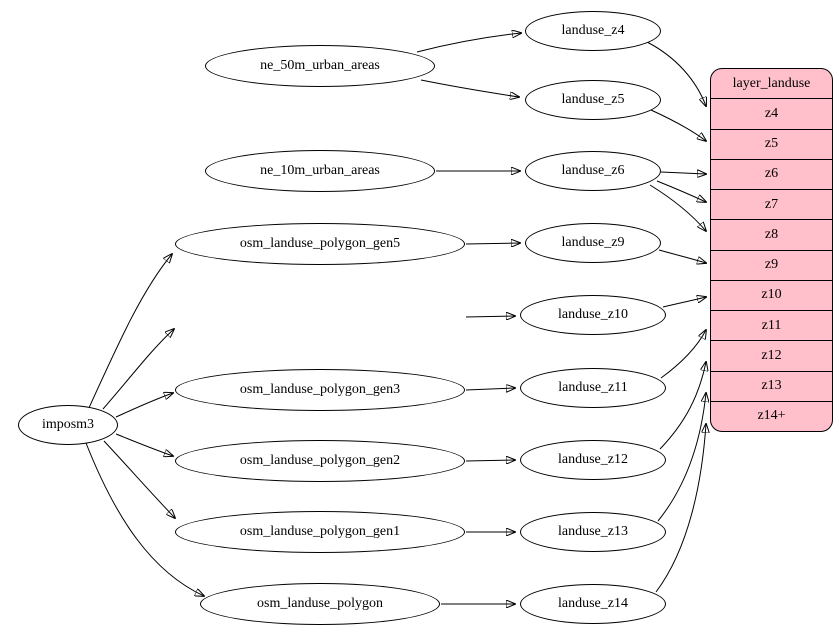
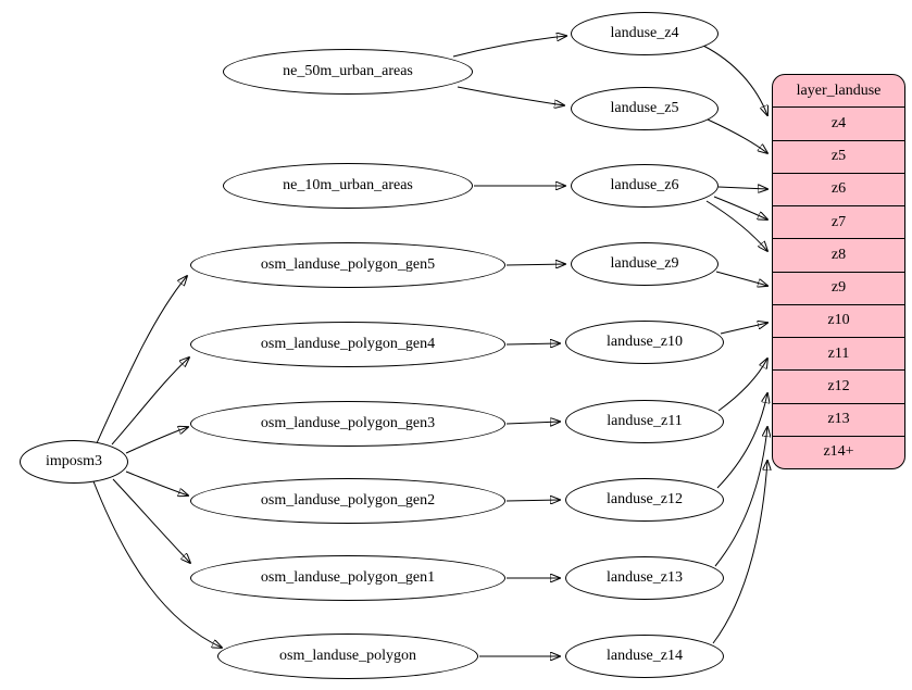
  imposm3
  ne_50m_urban_areas
  ne_10m_urban_areas
  osm_landuse_polygon_gen5
+ osm_landuse_polygon_gen4
  osm_landuse_polygon_gen3
  osm_landuse_polygon_gen2
  osm_landuse_polygon_gen1
  osm_landuse_polygon
  landuse_z4
  landuse_z5
  landuse_z6
  landuse_z9
  landuse_z10
  landuse_z11
  landuse_z12
  landuse_z13
  landuse_z14
  layer_landuse
  z4
  z5
  z6
  z7
  z8
  z9
  z10
  z11
  z12
  z13
  z14+
